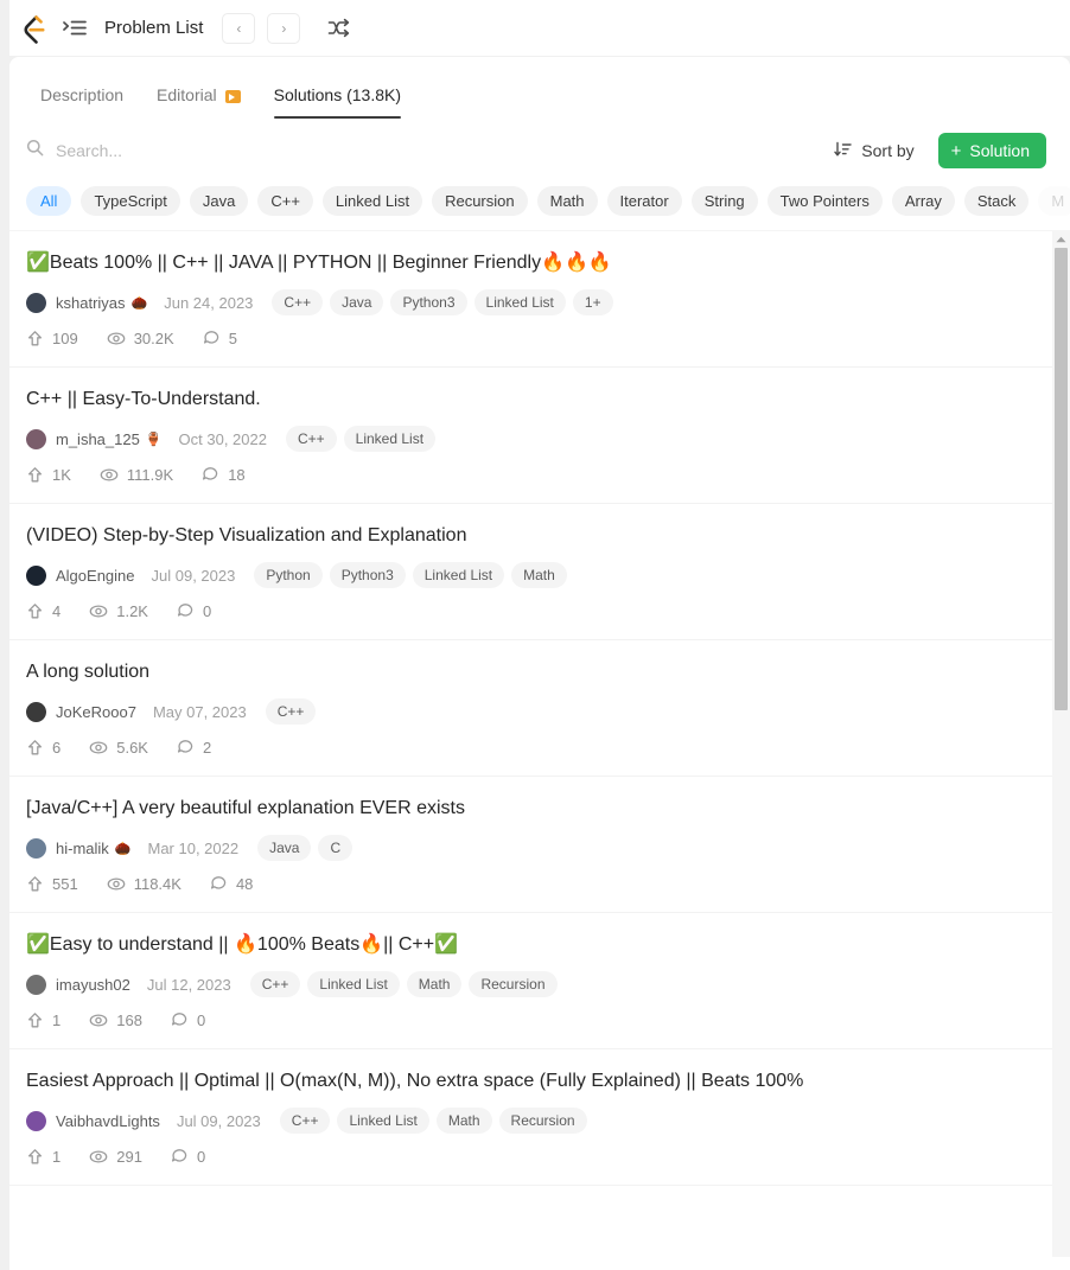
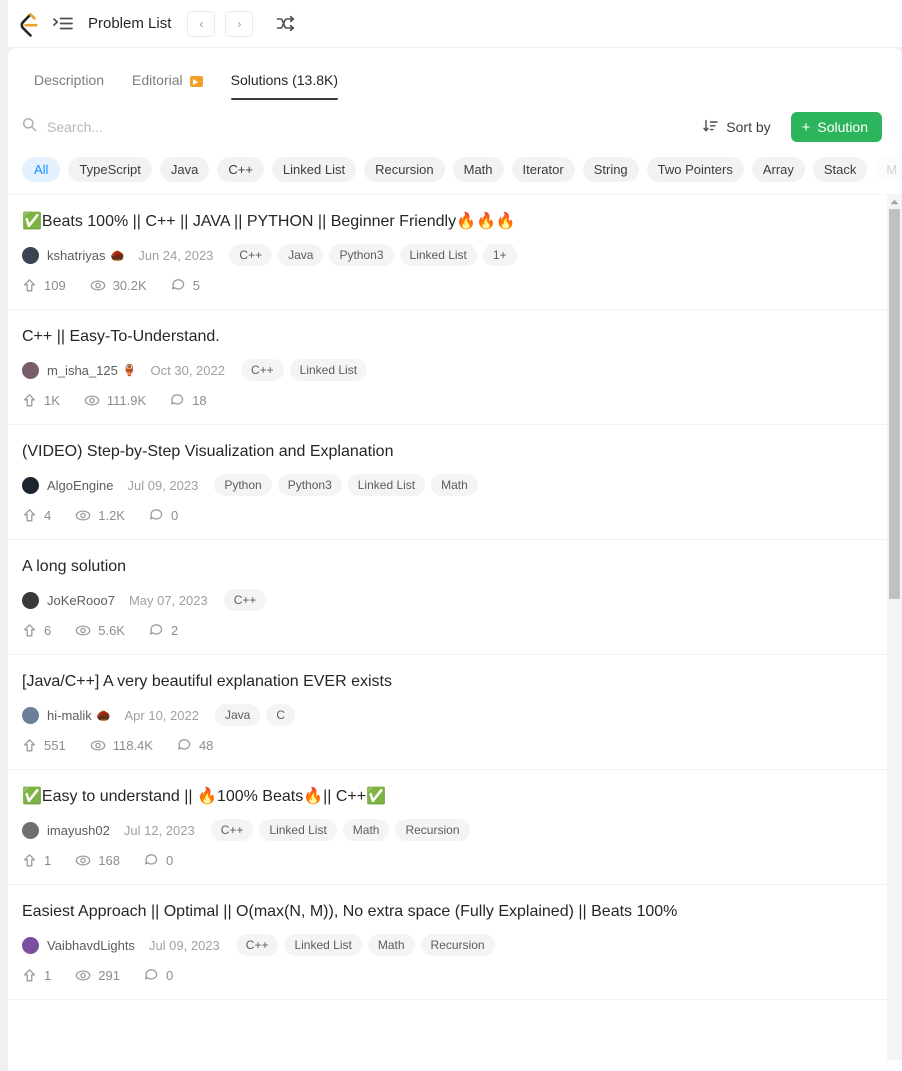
  Problem List
  ‹
  ›
  Description
  Editorial
  Solutions (13.8K)
  Search...
  Sort by
  +
  Solution
  All
  TypeScript
  Java
  C++
  Linked List
  Recursion
  Math
  Iterator
  String
  Two Pointers
  Array
  Stack
  M
  ✅Beats 100% || C++ || JAVA || PYTHON || Beginner Friendly🔥🔥🔥
  kshatriyas
  🌰
  Jun 24, 2023
  C++
  Java
  Python3
  Linked List
  1+
  109
  30.2K
  5
  C++ || Easy-To-Understand.
  m_isha_125
  🏺
  Oct 30, 2022
  C++
  Linked List
  1K
  111.9K
  18
  (VIDEO) Step-by-Step Visualization and Explanation
  AlgoEngine
  Jul 09, 2023
  Python
  Python3
  Linked List
  Math
  4
  1.2K
  0
  A long solution
  JoKeRooo7
  May 07, 2023
  C++
  6
  5.6K
  2
  [Java/C++] A very beautiful explanation EVER exists
  hi-malik
  🌰
- Mar 10, 2022
+ Apr 10, 2022
  Java
  C
  551
  118.4K
  48
  ✅Easy to understand || 🔥100% Beats🔥|| C++✅
  imayush02
  Jul 12, 2023
  C++
  Linked List
  Math
  Recursion
  1
  168
  0
  Easiest Approach || Optimal || O(max(N, M)), No extra space (Fully Explained) || Beats 100%
  VaibhavdLights
  Jul 09, 2023
  C++
  Linked List
  Math
  Recursion
  1
  291
  0
